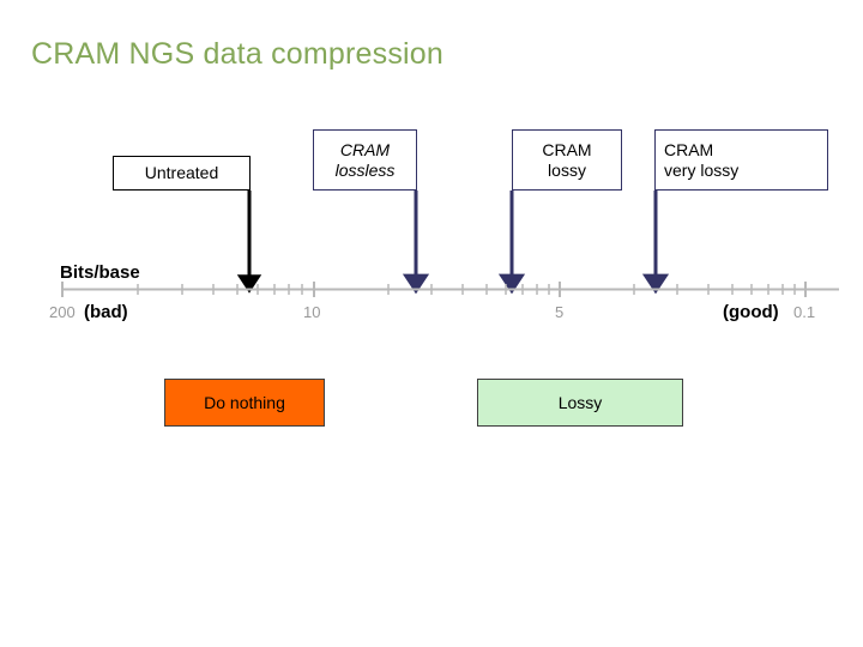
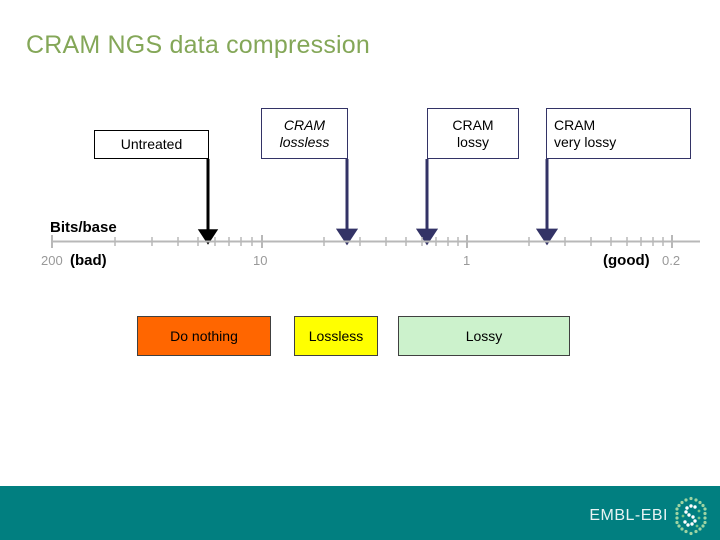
  CRAM NGS data compression
  Untreated
  CRAM
  lossless
  CRAM
  lossy
  CRAM
  very lossy
  Bits/base
  200
  10
- 5
+ 1
- 0.1
+ 0.2
  (bad)
  (good)
  Do nothing
+ Lossless
  Lossy
+ EMBL-EBI
